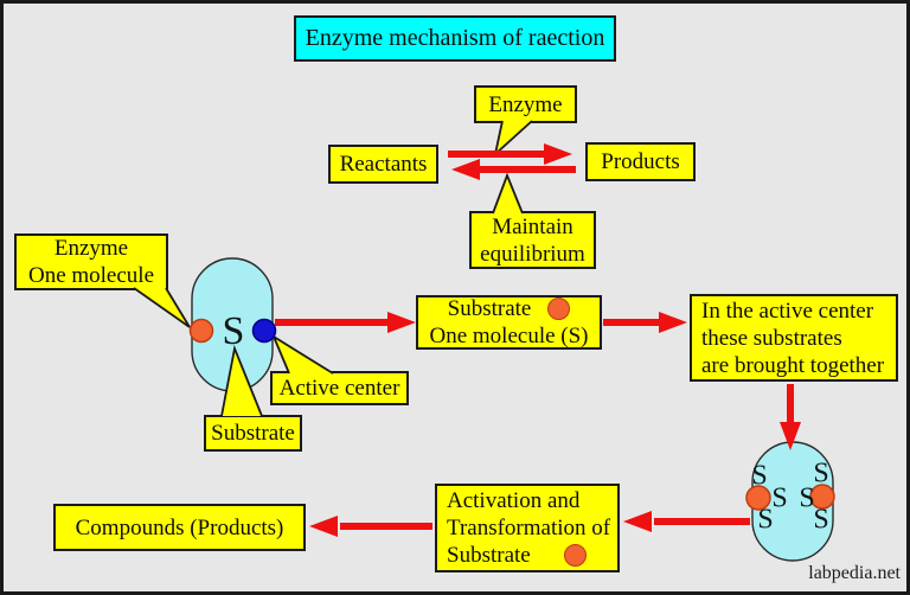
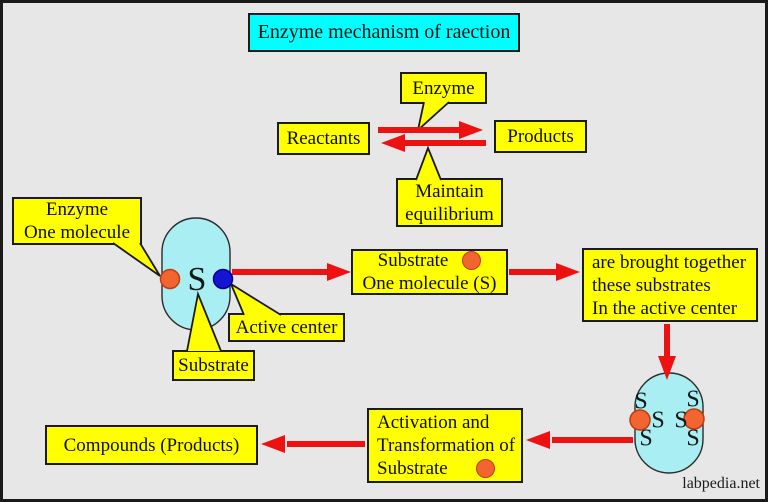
  Enzyme mechanism of raection
  Enzyme
  Reactants
  Products
  Maintain
  equilibrium
  Enzyme
  One molecule
  Substrate
  One molecule (S)
  Active center
  Substrate
- In the active center
+ are brought together
  these substrates
- are brought together
+ In the active center
  Activation and
  Transformation of
  Substrate
  Compounds (Products)
  S
  S
  S
  S
  S
  S
  S
  labpedia.net
